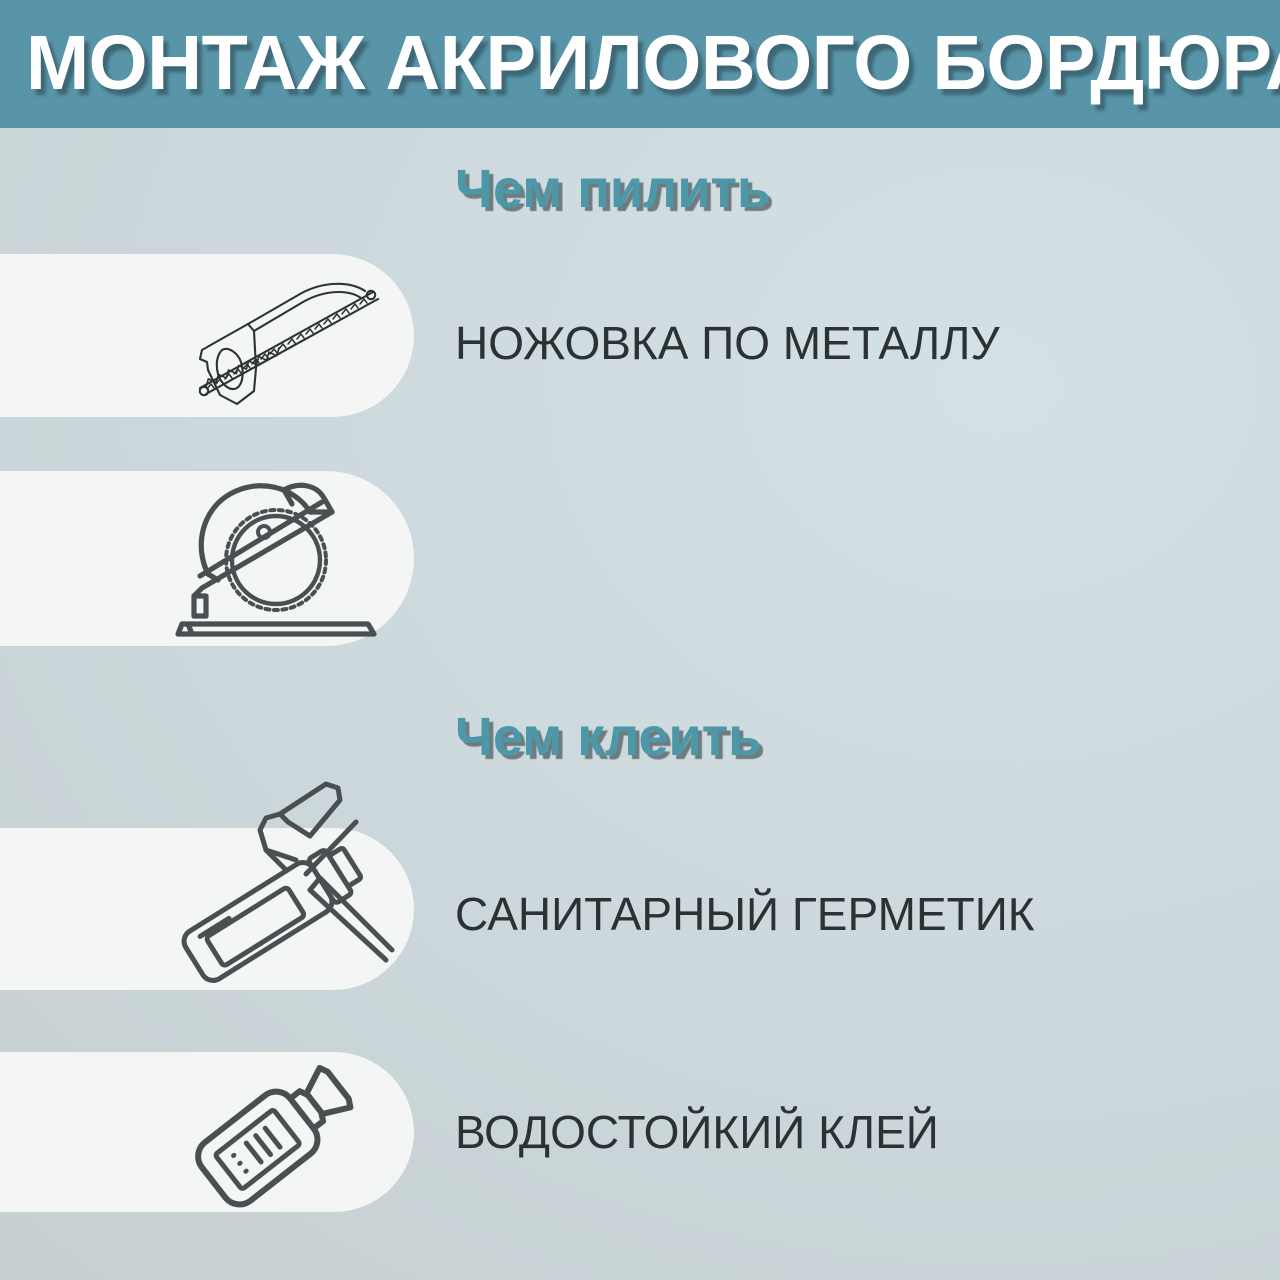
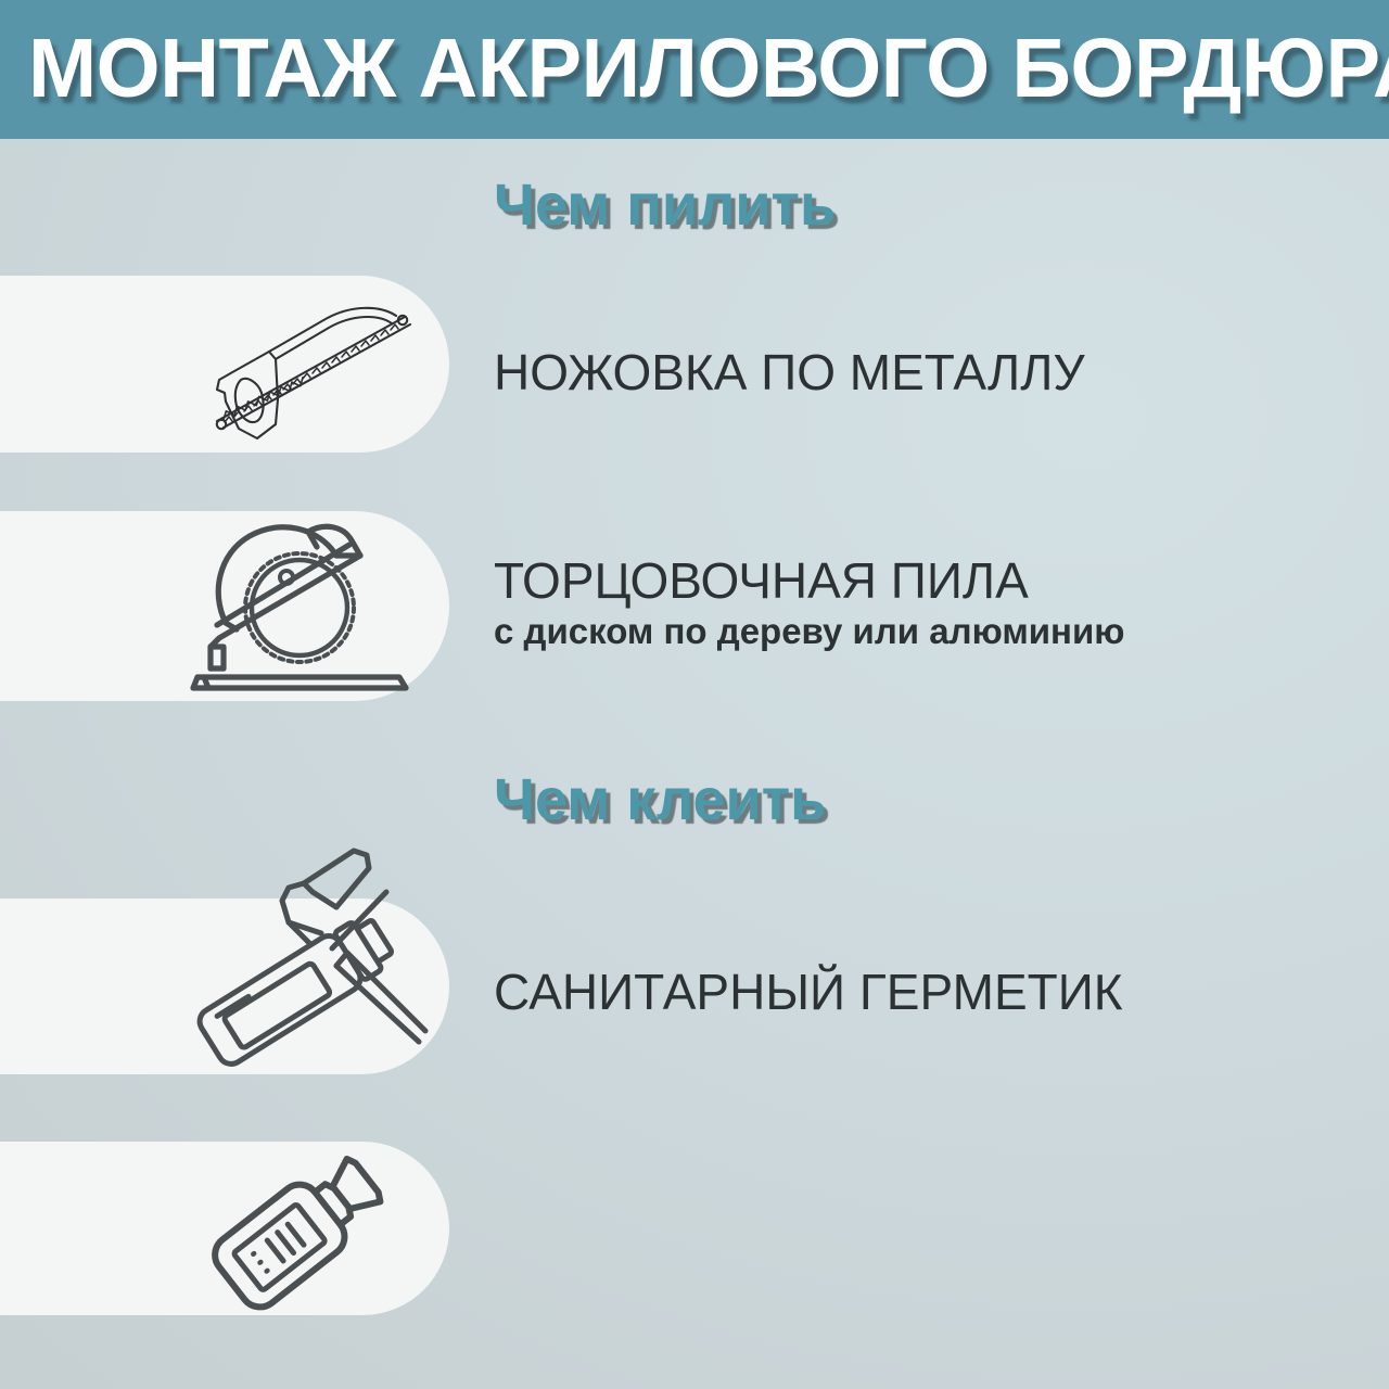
  МОНТАЖ АКРИЛОВОГО БОРДЮР
  Чем пилить
  Чем клеить
  НОЖОВКА ПО МЕТАЛЛУ
+ ТОРЦОВОЧНАЯ ПИЛА
+ с диском по дереву или алюминию
  САНИТАРНЫЙ ГЕРМЕТИК
- ВОДОСТОЙКИЙ КЛЕЙ
